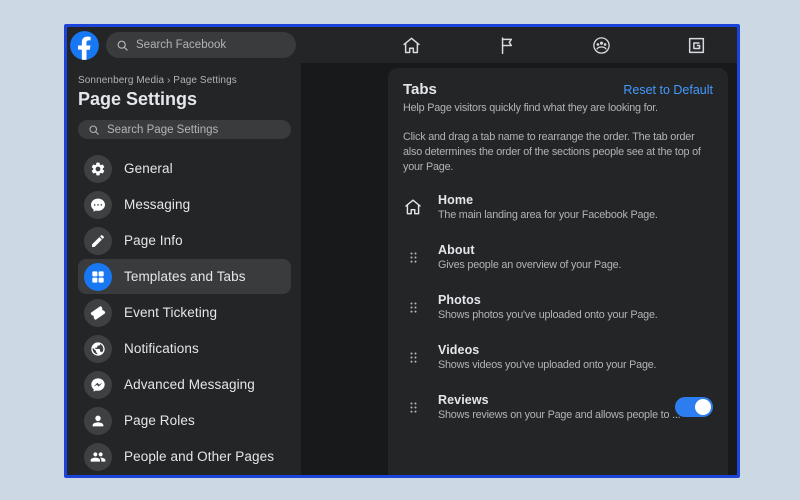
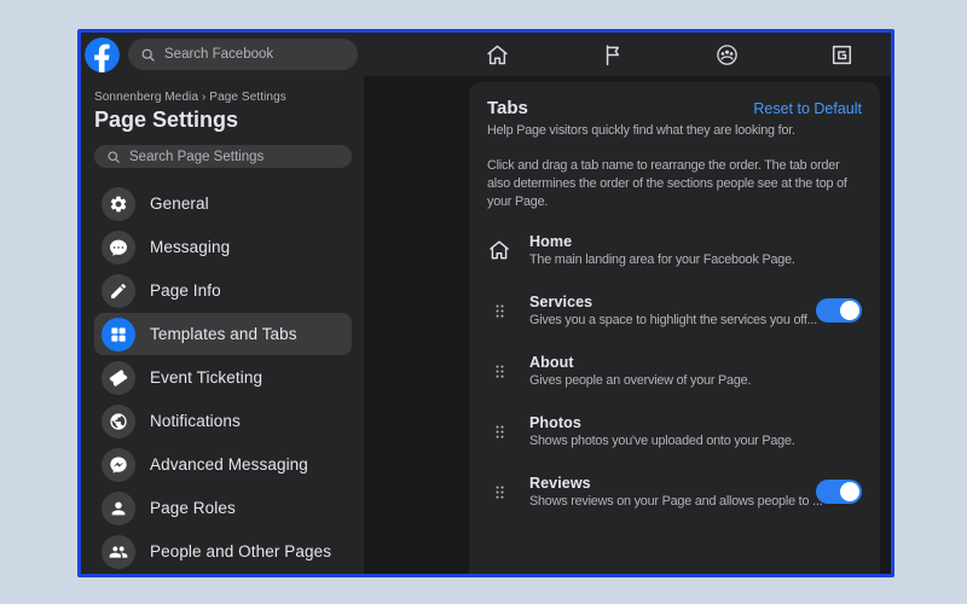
  Search Facebook
  Sonnenberg Media › Page Settings
  Page Settings
  Search Page Settings
  General
  Messaging
  Page Info
  Templates and Tabs
  Event Ticketing
  Notifications
  Advanced Messaging
  Page Roles
  People and Other Pages
  Tabs
  Reset to Default
  Help Page visitors quickly find what they are looking for.
  Click and drag a tab name to rearrange the order. The tab order also determines the order of the sections people see at the top of your Page.
  Home
  The main landing area for your Facebook Page.
+ Services
+ Gives you a space to highlight the services you off...
  About
  Gives people an overview of your Page.
  Photos
  Shows photos you've uploaded onto your Page.
- Videos
- Shows videos you've uploaded onto your Page.
  Reviews
  Shows reviews on your Page and allows people to ..
